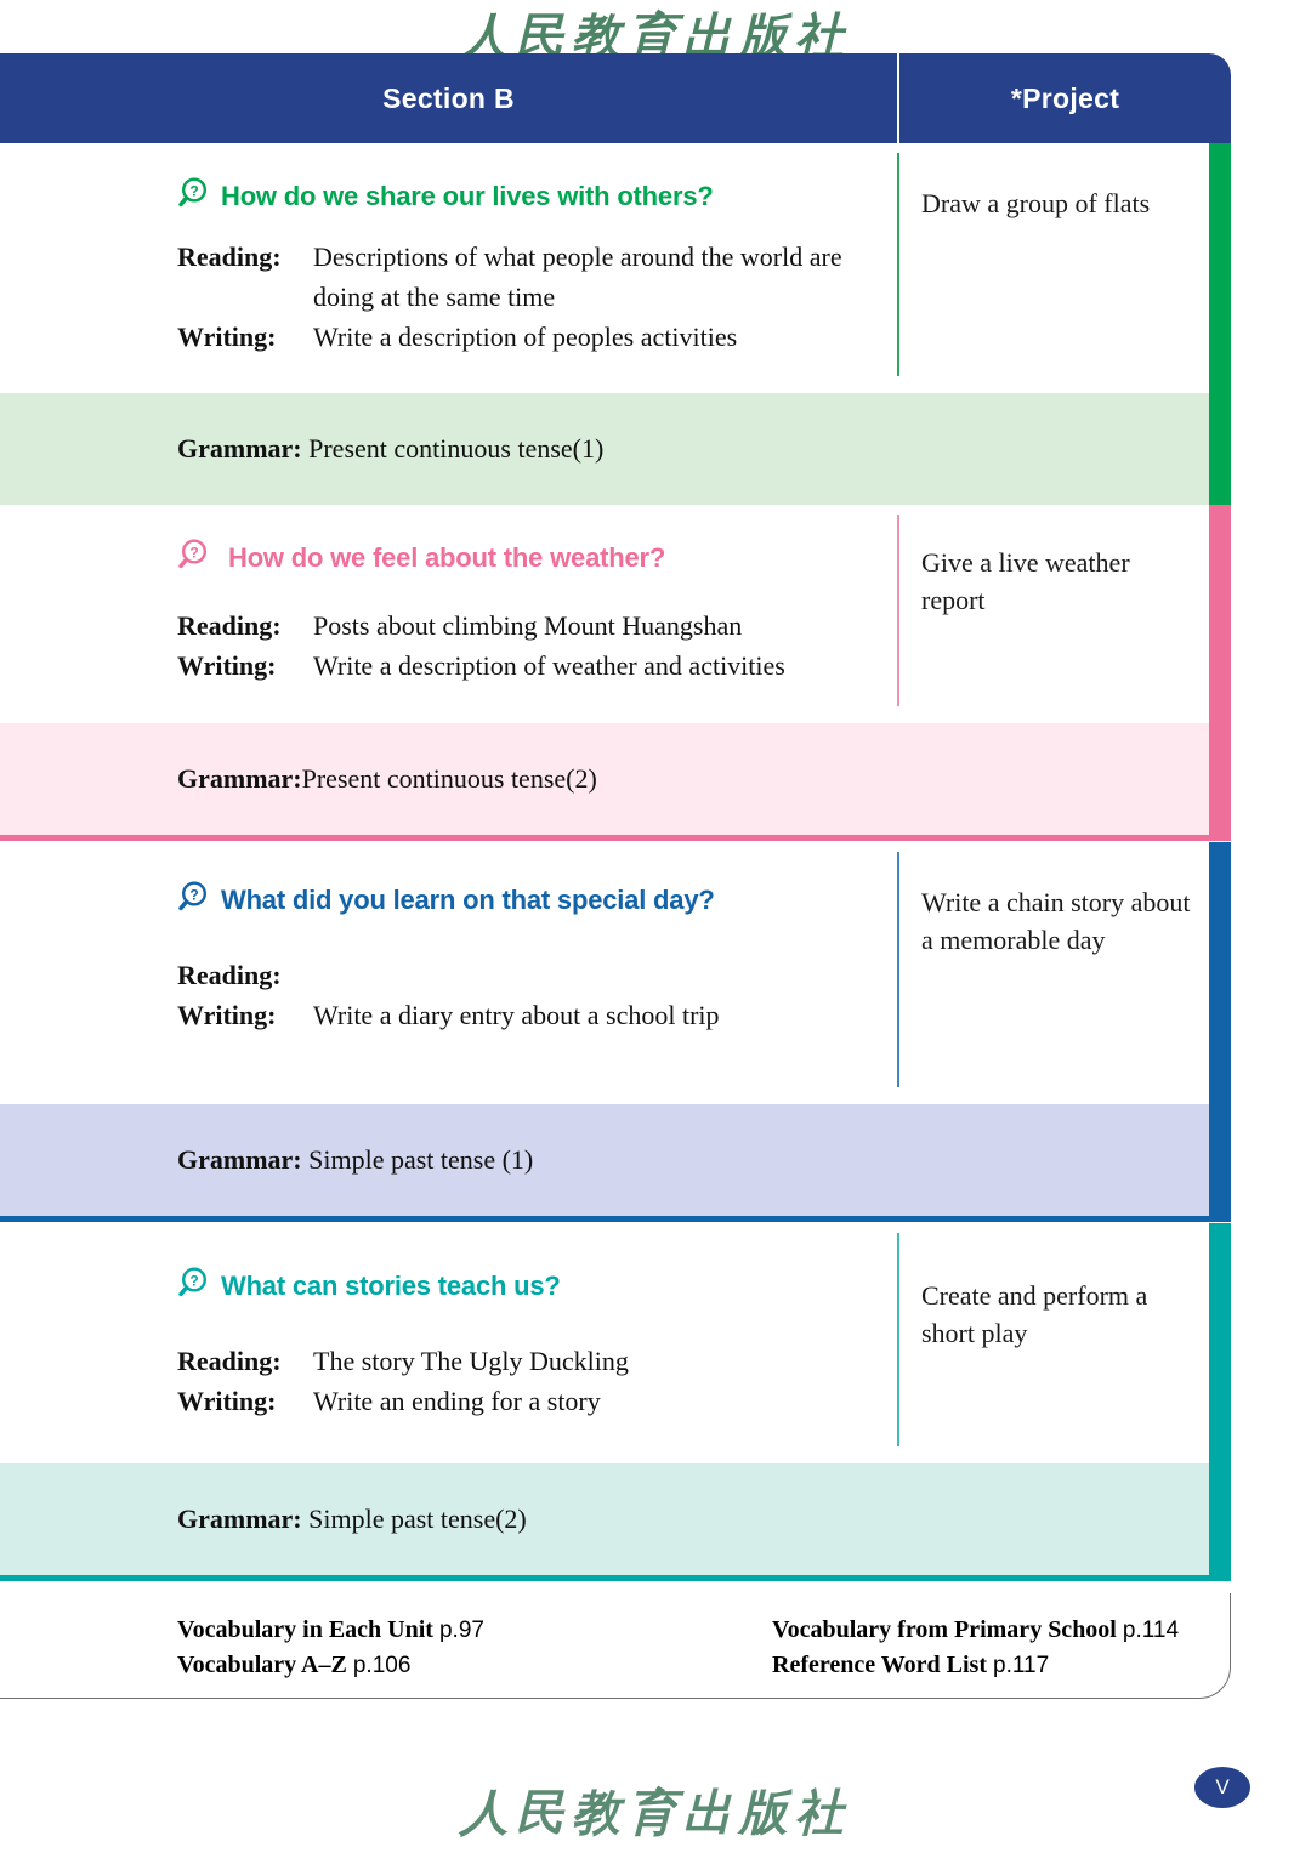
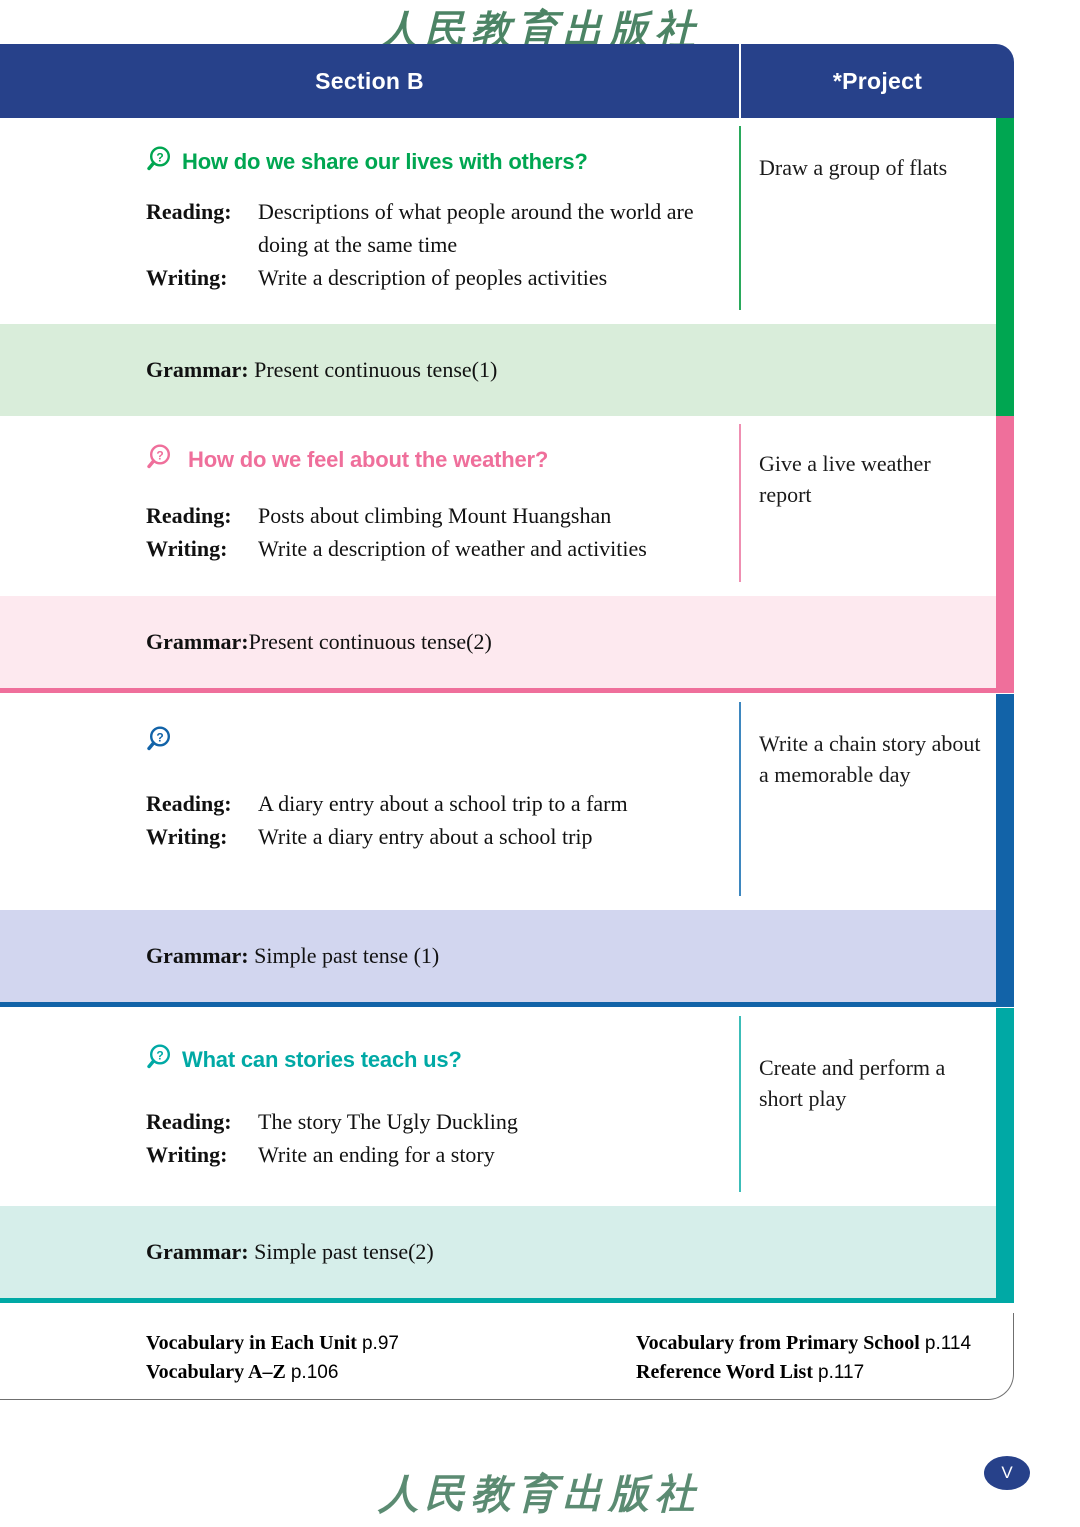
  人民教育出版社
  Section B
  *Project
  ?
  How do we share our lives with others?
  Reading:
  Descriptions of what people around the world are
  doing at the same time
  Writing:
  Write a description of peoples activities
  Draw a group of flats
  Grammar: Present continuous tense(1)
  ?
  How do we feel about the weather?
  Reading:
  Posts about climbing Mount Huangshan
  Writing:
  Write a description of weather and activities
  Give a live weather report
  Grammar:Present continuous tense(2)
  ?
- What did you learn on that special day?
  Reading:
+ A diary entry about a school trip to a farm
  Writing:
  Write a diary entry about a school trip
  Write a chain story about a memorable day
  Grammar: Simple past tense (1)
  ?
  What can stories teach us?
  Reading:
  The story The Ugly Duckling
  Writing:
  Write an ending for a story
  Create and perform a short play
  Grammar: Simple past tense(2)
  Vocabulary in Each Unit p.97
  Vocabulary A–Z p.106
  Vocabulary from Primary School p.114
  Reference Word List p.117
  人民教育出版社
  V
